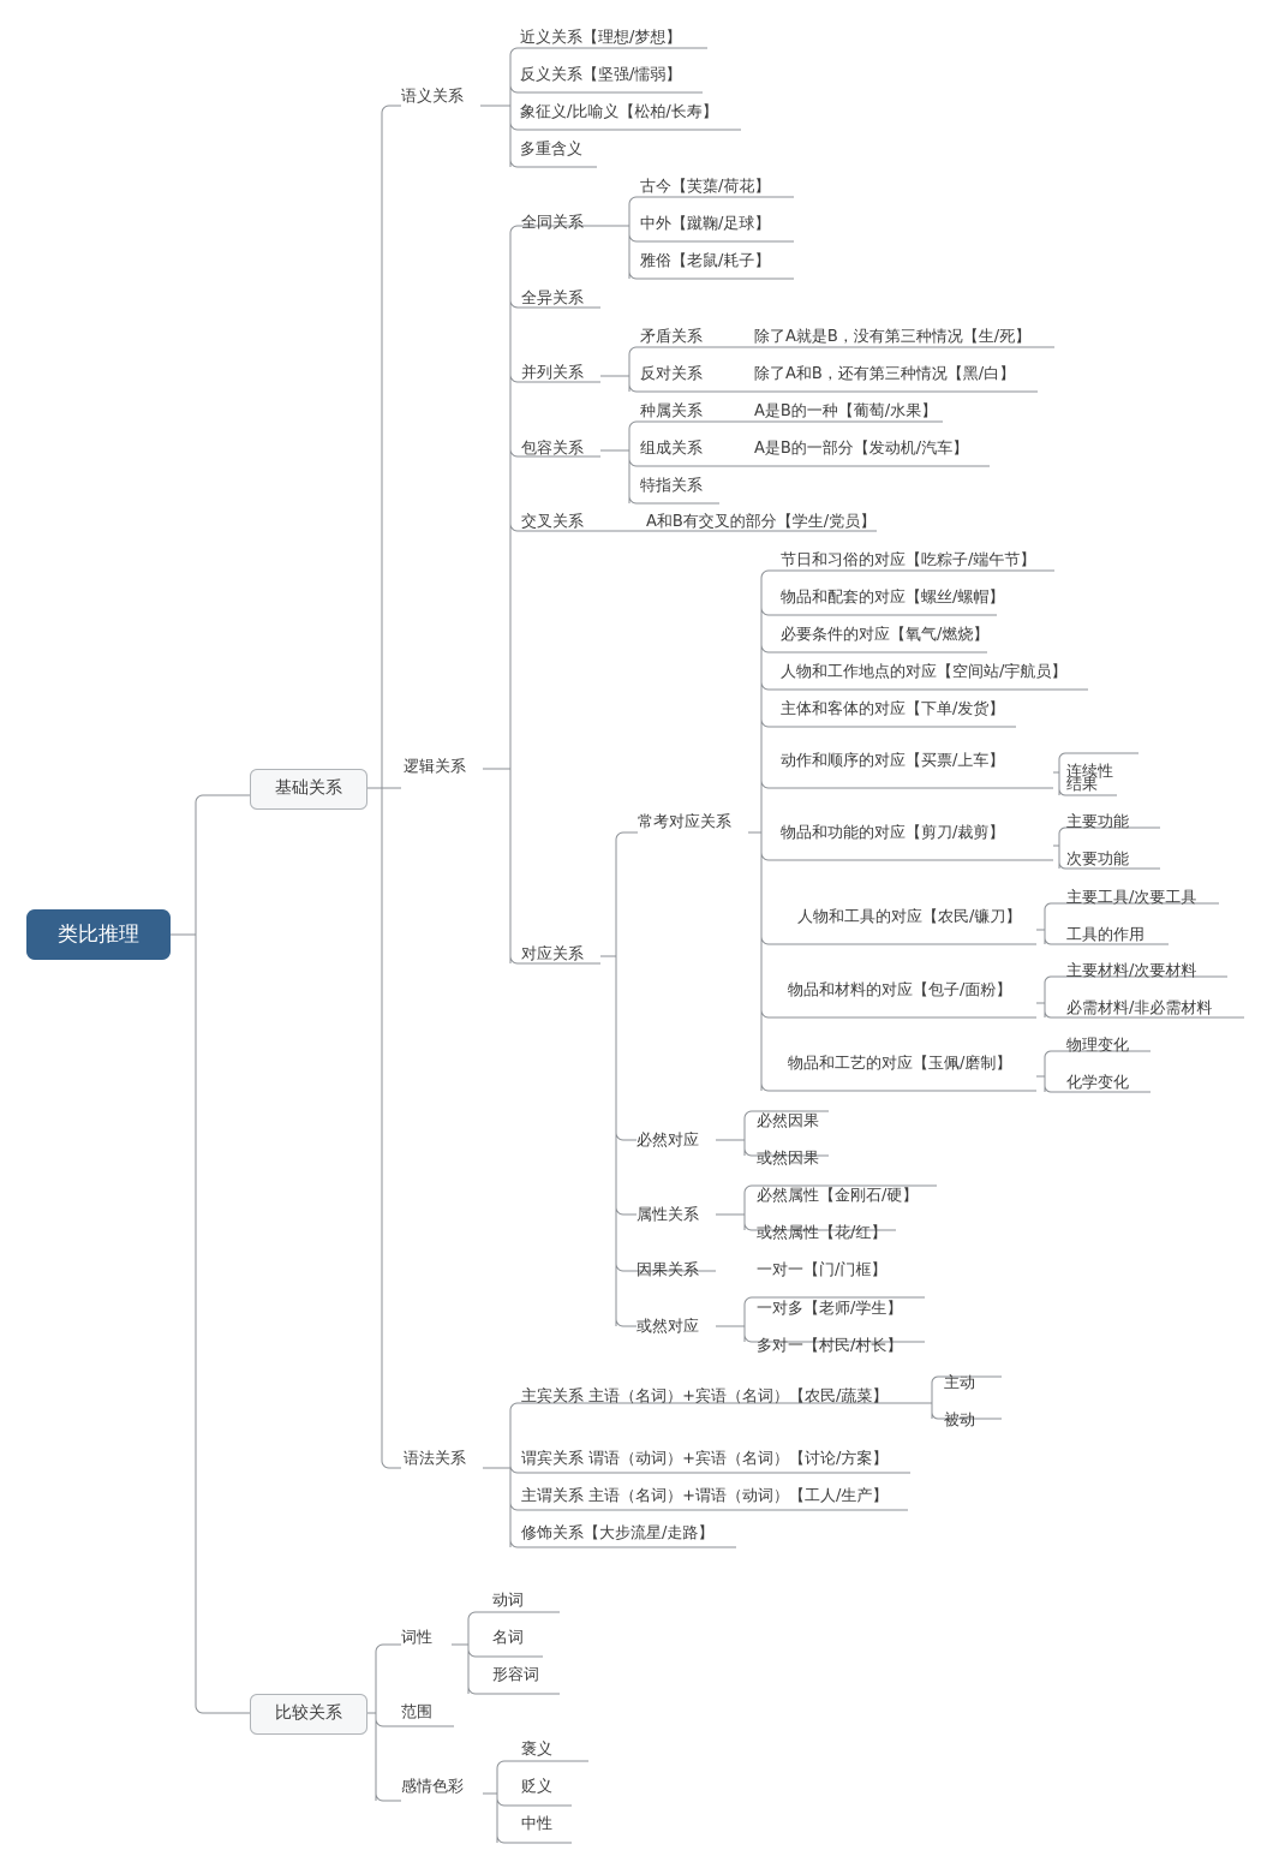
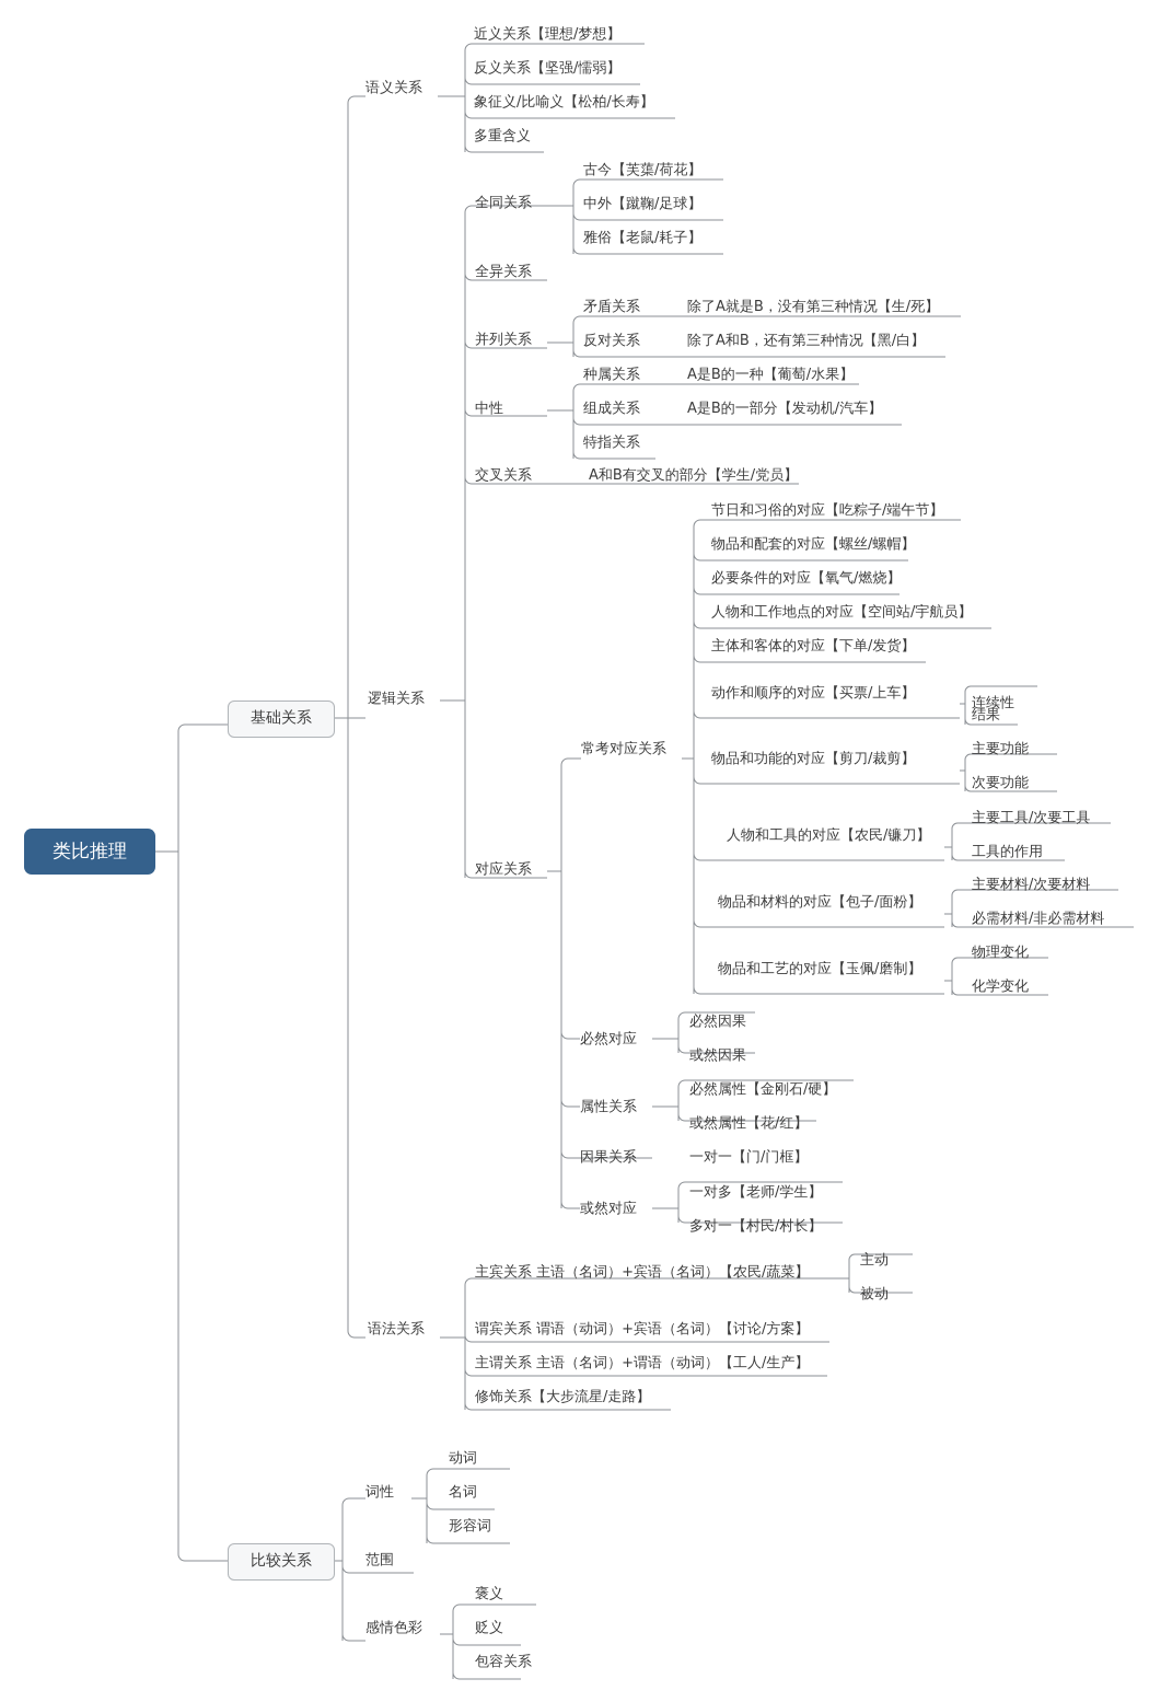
  类比推理
  基础关系
  比较关系
  语义关系
  近义关系【理想/梦想】
  反义关系【坚强/懦弱】
  象征义/比喻义【松柏/长寿】
  多重含义
  逻辑关系
  全同关系
  古今【芙蕖/荷花】
  中外【蹴鞠/足球】
  雅俗【老鼠/耗子】
  全异关系
  并列关系
  矛盾关系
  除了A就是B，没有第三种情况【生/死】
  反对关系
  除了A和B，还有第三种情况【黑/白】
- 包容关系
+ 中性
  种属关系
  A是B的一种【葡萄/水果】
  组成关系
  A是B的一部分【发动机/汽车】
  特指关系
  交叉关系
  A和B有交叉的部分【学生/党员】
  对应关系
  常考对应关系
  节日和习俗的对应【吃粽子/端午节】
  物品和配套的对应【螺丝/螺帽】
  必要条件的对应【氧气/燃烧】
  人物和工作地点的对应【空间站/宇航员】
  主体和客体的对应【下单/发货】
  动作和顺序的对应【买票/上车】
  连续性
  结果
  物品和功能的对应【剪刀/裁剪】
  主要功能
  次要功能
  人物和工具的对应【农民/镰刀】
  主要工具/次要工具
  工具的作用
  物品和材料的对应【包子/面粉】
  主要材料/次要材料
  必需材料/非必需材料
  物品和工艺的对应【玉佩/磨制】
  物理变化
  化学变化
  必然对应
  必然因果
  或然因果
  属性关系
  必然属性【金刚石/硬】
  或然属性【花/红】
  因果关系
  一对一【门/门框】
  或然对应
  一对多【老师/学生】
  多对一【村民/村长】
  语法关系
  主宾关系 主语（名词）+宾语（名词）【农民/蔬菜】
  主动
  被动
  谓宾关系 谓语（动词）+宾语（名词）【讨论/方案】
  主谓关系 主语（名词）+谓语（动词）【工人/生产】
  修饰关系【大步流星/走路】
  词性
  动词
  名词
  形容词
  范围
  感情色彩
  褒义
  贬义
- 中性
+ 包容关系
